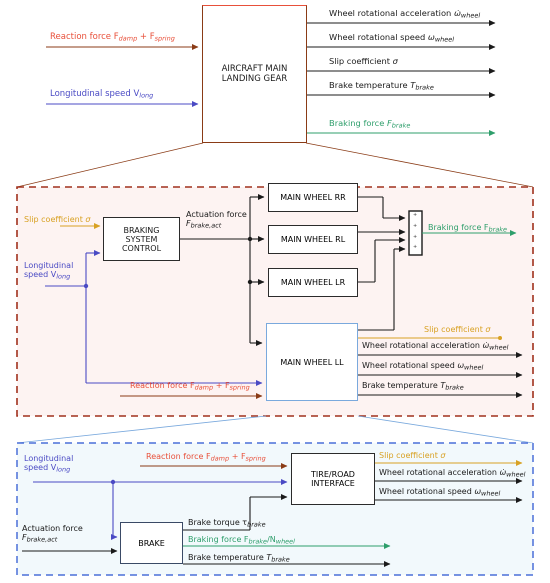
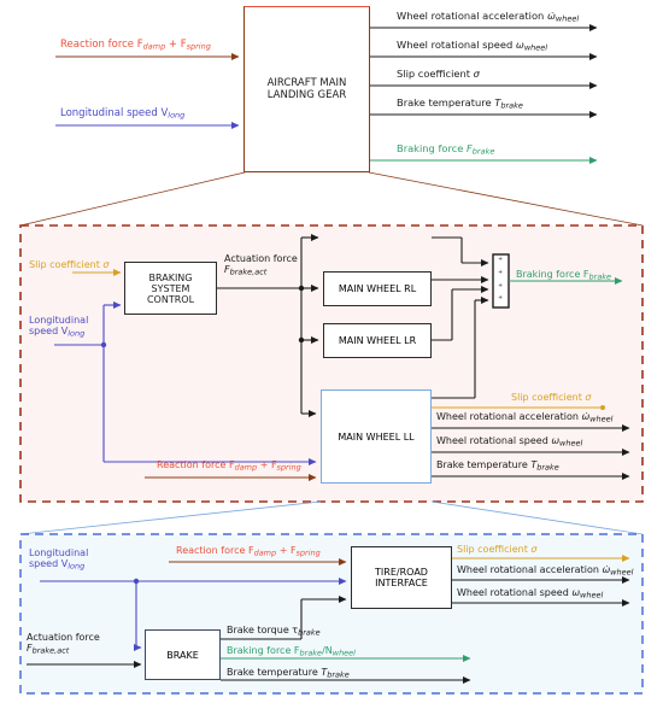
  AIRCRAFT MAIN
  LANDING GEAR
  Reaction force Fdamp + Fspring
  Longitudinal speed Vlong
  Wheel rotational acceleration ω̇wheel
  Wheel rotational speed ωwheel
  Slip coefficient σ
  Brake temperature Tbrake
  Braking force Fbrake
  BRAKING
  SYSTEM
  CONTROL
- MAIN WHEEL RR
  MAIN WHEEL RL
  MAIN WHEEL LR
  MAIN WHEEL LL
  Slip coefficient σ
  Longitudinal
  speed Vlong
  Actuation force
  Fbrake,act
  Braking force Fbrake
  Reaction force Fdamp + Fspring
  Slip coefficient σ
  Wheel rotational acceleration ω̇wheel
  Wheel rotational speed ωwheel
  Brake temperature Tbrake
  BRAKE
  TIRE/ROAD
  INTERFACE
  Longitudinal
  speed Vlong
  Reaction force Fdamp + Fspring
  Actuation force
  Fbrake,act
  Brake torque τbrake
  Braking force Fbrake/Nwheel
  Brake temperature Tbrake
  Slip coefficient σ
  Wheel rotational acceleration ω̇wheel
  Wheel rotational speed ωwheel
